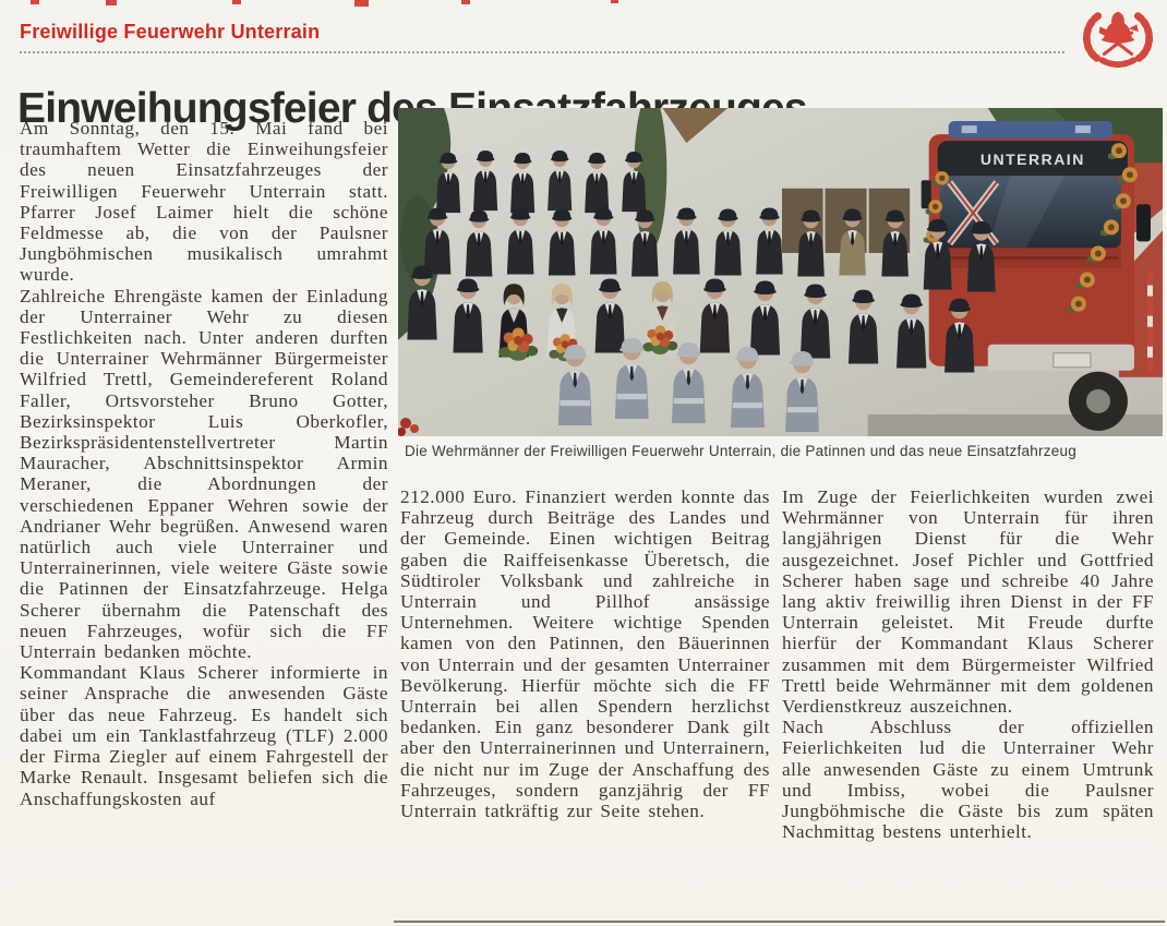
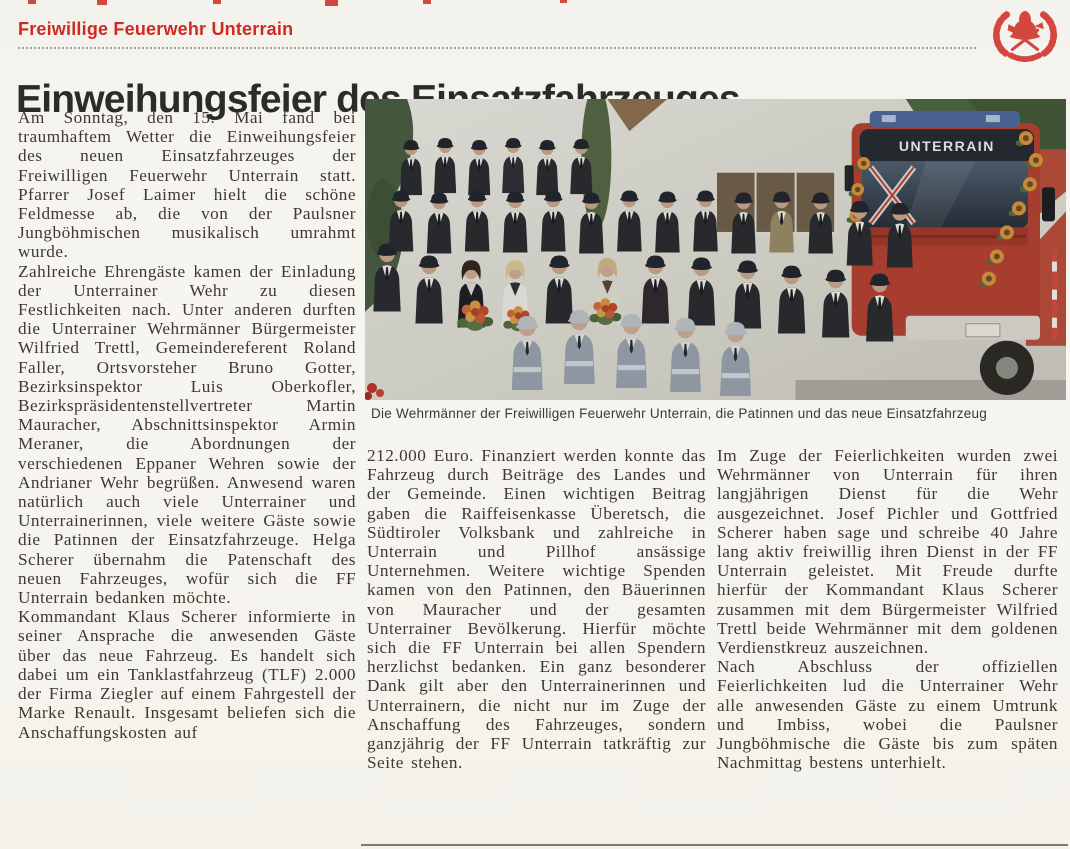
  Freiwillige Feuerwehr Unterrain
  Am Sonntag, den 15. Mai fand bei traumhaftem Wetter die Einweihungsfeier des neuen Einsatzfahrzeuges der Freiwilligen Feuerwehr Unterrain statt. Pfarrer Josef Laimer hielt die schöne Feldmesse ab, die von der Paulsner Jungböhmischen musikalisch umrahmt wurde.
  Zahlreiche Ehrengäste kamen der Einladung der Unterrainer Wehr zu diesen Festlichkeiten nach. Unter anderen durften die Unterrainer Wehrmänner Bürgermeister Wilfried Trettl, Gemeindereferent Roland Faller, Ortsvorsteher Bruno Gotter, Bezirksinspektor Luis Oberkofler, Bezirkspräsidentenstellvertreter Martin Mauracher, Abschnittsinspektor Armin Meraner, die Abordnungen der verschiedenen Eppaner Wehren sowie der Andrianer Wehr begrüßen. Anwesend waren natürlich auch viele Unterrainer und Unterrainerinnen, viele weitere Gäste sowie die Patinnen der Einsatzfahrzeuge. Helga Scherer übernahm die Patenschaft des neuen Fahrzeuges, wofür sich die FF Unterrain bedanken möchte.
  Kommandant Klaus Scherer informierte in seiner Ansprache die anwesenden Gäste über das neue Fahrzeug. Es handelt sich dabei um ein Tanklastfahrzeug (TLF) 2.000 der Firma Ziegler auf einem Fahrgestell der Marke Renault. Insgesamt beliefen sich die Anschaffungskosten auf
  UNTERRAIN
  Die Wehrmänner der Freiwilligen Feuerwehr Unterrain, die Patinnen und das neue Einsatzfahrzeug
- 212.000 Euro. Finanziert werden konnte das Fahrzeug durch Beiträge des Landes und der Gemeinde. Einen wichtigen Beitrag gaben die Raiffeisenkasse Überetsch, die Südtiroler Volksbank und zahlreiche in Unterrain und Pillhof ansässige Unternehmen. Weitere wichtige Spenden kamen von den Patinnen, den Bäuerinnen von Unterrain und der gesamten Unterrainer Bevölkerung. Hierfür möchte sich die FF Unterrain bei allen Spendern herzlichst bedanken. Ein ganz besonderer Dank gilt aber den Unterrainerinnen und Unterrainern, die nicht nur im Zuge der Anschaffung des Fahrzeuges, sondern ganzjährig der FF Unterrain tatkräftig zur Seite stehen.
+ 212.000 Euro. Finanziert werden konnte das Fahrzeug durch Beiträge des Landes und der Gemeinde. Einen wichtigen Beitrag gaben die Raiffeisenkasse Überetsch, die Südtiroler Volksbank und zahlreiche in Unterrain und Pillhof ansässige Unternehmen. Weitere wichtige Spenden kamen von den Patinnen, den Bäuerinnen von Mauracher und der gesamten Unterrainer Bevölkerung. Hierfür möchte sich die FF Unterrain bei allen Spendern herzlichst bedanken. Ein ganz besonderer Dank gilt aber den Unterrainerinnen und Unterrainern, die nicht nur im Zuge der Anschaffung des Fahrzeuges, sondern ganzjährig der FF Unterrain tatkräftig zur Seite stehen.
  Im Zuge der Feierlichkeiten wurden zwei Wehrmänner von Unterrain für ihren langjährigen Dienst für die Wehr ausgezeichnet. Josef Pichler und Gottfried Scherer haben sage und schreibe 40 Jahre lang aktiv freiwillig ihren Dienst in der FF Unterrain geleistet. Mit Freude durfte hierfür der Kommandant Klaus Scherer zusammen mit dem Bürgermeister Wilfried Trettl beide Wehrmänner mit dem goldenen Verdienstkreuz auszeichnen.
  Nach Abschluss der offiziellen Feierlichkeiten lud die Unterrainer Wehr alle anwesenden Gäste zu einem Umtrunk und Imbiss, wobei die Paulsner Jungböhmische die Gäste bis zum späten Nachmittag bestens unterhielt.
